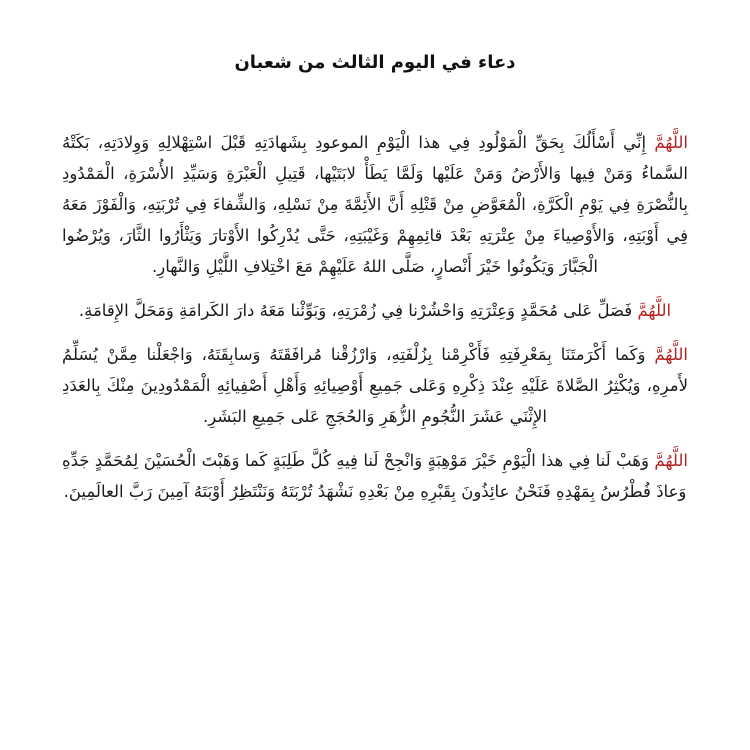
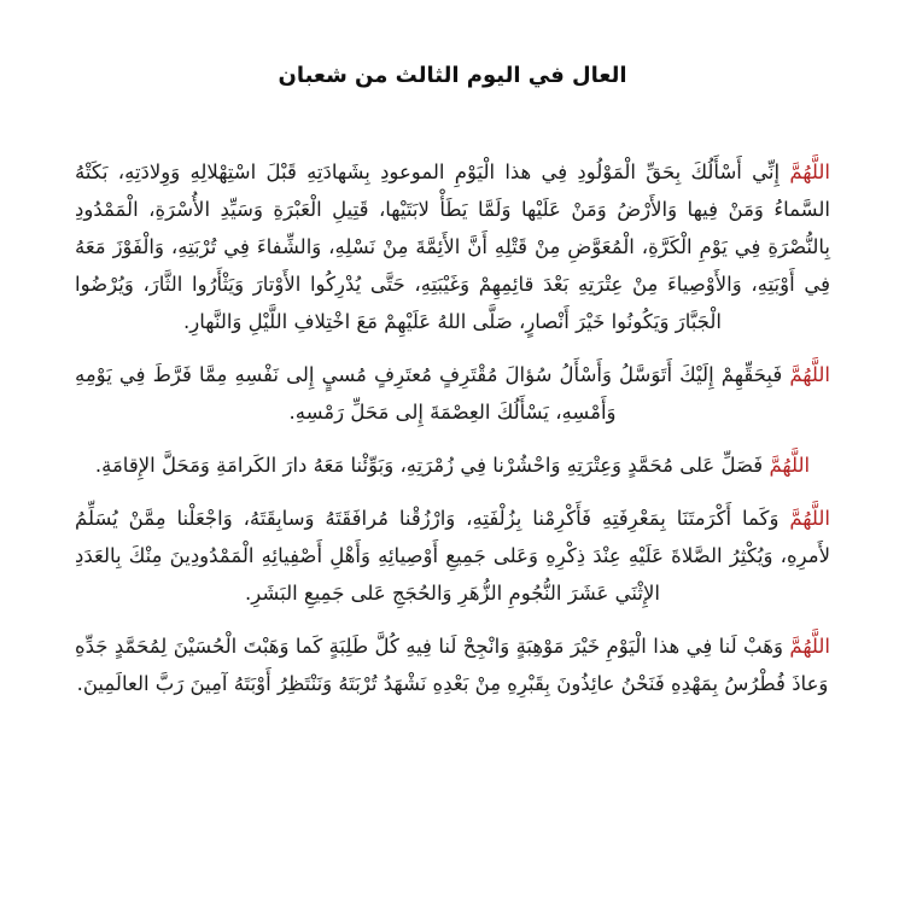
- دعاء في اليوم الثالث من شعبان
+ العال في اليوم الثالث من شعبان
  اللَّهُمَّ إِنِّي أَسْأَلُكَ بِحَقِّ الْمَوْلُودِ فِي هذا الْيَوْمِ الموعودِ بِشَهادَتِهِ قَبْلَ اسْتِهْلالِهِ وَوِلادَتِهِ، بَكَتْهُ السَّماءُ وَمَنْ فِيها وَالأَرْضُ وَمَنْ عَلَيْها وَلَمَّا يَطَأْ لابَتَيْها، قَتِيلِ الْعَبْرَةِ وَسَيِّدِ الأُسْرَةِ، الْمَمْدُودِ بِالنُّصْرَةِ فِي يَوْمِ الْكَرَّةِ، الْمُعَوَّضِ مِنْ قَتْلِهِ أَنَّ الأَئِمَّةَ مِنْ نَسْلِهِ، وَالشِّفاءَ فِي تُرْبَتِهِ، وَالْفَوْزَ مَعَهُ فِي أَوْبَتِهِ، وَالأَوْصِياءَ مِنْ عِتْرَتِهِ بَعْدَ قائِمِهِمْ وَغَيْبَتِهِ، حَتَّى يُدْرِكُوا الأَوْتارَ وَيَثْأَرُوا الثَّارَ، وَيُرْضُوا الْجَبَّارَ وَيَكُونُوا خَيْرَ أَنْصارٍ، صَلَّى اللهُ عَلَيْهِمْ مَعَ اخْتِلافِ اللَّيْلِ وَالنَّهارِ.
+ اللَّهُمَّ فَبِحَقِّهِمْ إِلَيْكَ أَتَوَسَّلُ وَأَسْأَلُ سُؤالَ مُقْتَرِفٍ مُعتَرِفٍ مُسيٍ إِلى نَفْسِهِ مِمَّا فَرَّطَ فِي يَوْمِهِ وَأَمْسِهِ، يَسْأَلُكَ العِصْمَةَ إِلى مَحَلِّ رَمْسِهِ.
  اللَّهُمَّ فَصَلِّ عَلى مُحَمَّدٍ وَعِتْرَتِهِ وَاحْشُرْنا فِي زُمْرَتِهِ، وَبَوِّئْنا مَعَهُ دارَ الكَرامَةِ وَمَحَلَّ الإِقامَةِ.
  اللَّهُمَّ وَكَما أَكْرَمتَنَا بِمَعْرِفَتِهِ فَأَكْرِمْنا بِزُلْفَتِهِ، وَارْزُقْنا مُرافَقَتَهُ وَسابِقَتَهُ، وَاجْعَلْنا مِمَّنْ يُسَلِّمُ لأَمرِهِ، وَيُكْثِرُ الصَّلاةَ عَلَيْهِ عِنْدَ ذِكْرِهِ وَعَلى جَمِيعِ أَوْصِيائِهِ وَأَهْلِ أَصْفِيائِهِ الْمَمْدُودِينَ مِنْكَ بِالعَدَدِ الإِثْنَي عَشَرَ النُّجُومِ الزُّهَرِ وَالحُجَجِ عَلى جَمِيعِ البَشَرِ.
  اللَّهُمَّ وَهَبْ لَنا فِي هذا الْيَوْمِ خَيْرَ مَوْهِبَةٍ وَانْجِحْ لَنا فِيهِ كُلَّ طَلِبَةٍ كَما وَهَبْتَ الْحُسَيْنَ لِمُحَمَّدٍ جَدِّهِ وَعاذَ فُطْرُسُ بِمَهْدِهِ فَنَحْنُ عائِذُونَ بِقَبْرِهِ مِنْ بَعْدِهِ نَشْهَدُ تُرْبَتَهُ وَنَنْتَظِرُ أَوْبَتَهُ آمِينَ رَبَّ العالَمِينَ.
